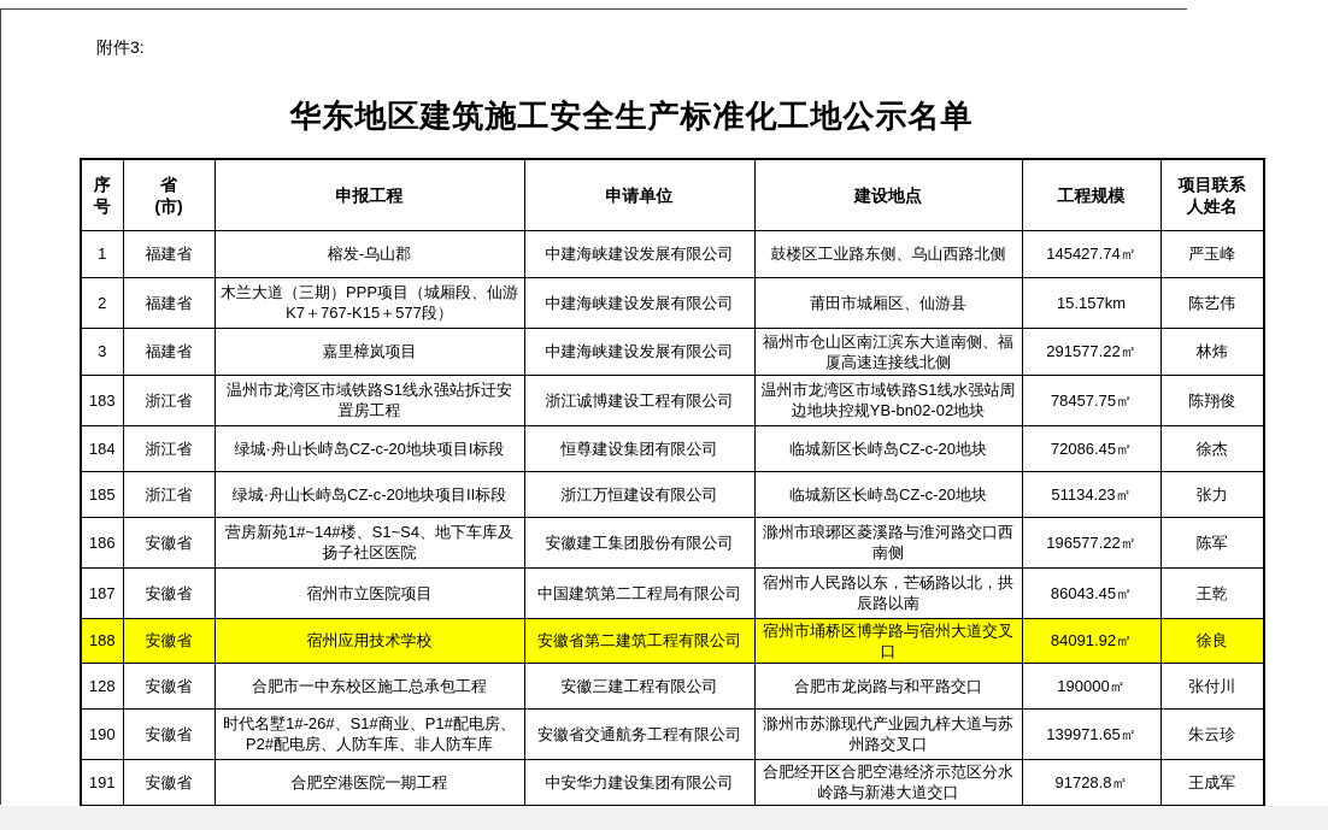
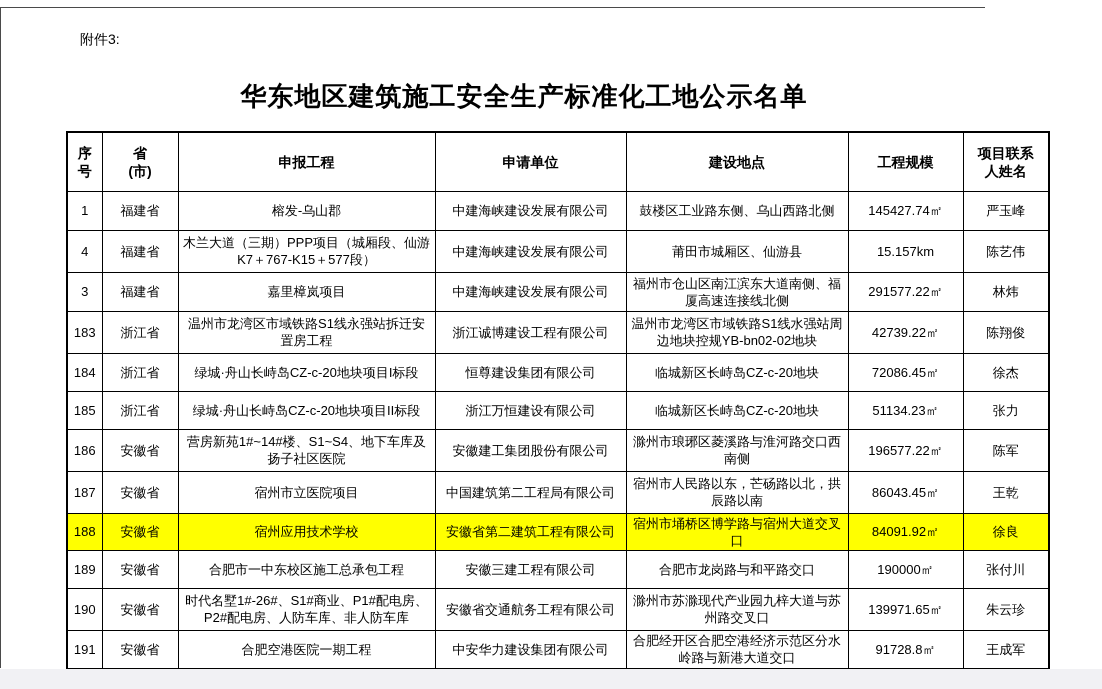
  附件3:
  华东地区建筑施工安全生产标准化工地公示名单
  序号	省 (市)	申报工程	申请单位	建设地点	工程规模	项目联系 人姓名
  1	福建省	榕发-乌山郡	中建海峡建设发展有限公司	鼓楼区工业路东侧、乌山西路北侧	145427.74㎡	严玉峰
- 2	福建省	木兰大道（三期）PPP项目（城厢段、仙游K7＋767-K15＋577段）	中建海峡建设发展有限公司	莆田市城厢区、仙游县	15.157km	陈艺伟
+ 4	福建省	木兰大道（三期）PPP项目（城厢段、仙游K7＋767-K15＋577段）	中建海峡建设发展有限公司	莆田市城厢区、仙游县	15.157km	陈艺伟
  3	福建省	嘉里樟岚项目	中建海峡建设发展有限公司	福州市仓山区南江滨东大道南侧、福厦高速连接线北侧	291577.22㎡	林炜
- 183	浙江省	温州市龙湾区市域铁路S1线永强站拆迁安置房工程	浙江诚博建设工程有限公司	温州市龙湾区市域铁路S1线水强站周边地块控规YB-bn02-02地块	78457.75㎡	陈翔俊
+ 183	浙江省	温州市龙湾区市域铁路S1线永强站拆迁安置房工程	浙江诚博建设工程有限公司	温州市龙湾区市域铁路S1线水强站周边地块控规YB-bn02-02地块	42739.22㎡	陈翔俊
  184	浙江省	绿城·舟山长峙岛CZ-c-20地块项目I标段	恒尊建设集团有限公司	临城新区长峙岛CZ-c-20地块	72086.45㎡	徐杰
  185	浙江省	绿城·舟山长峙岛CZ-c-20地块项目II标段	浙江万恒建设有限公司	临城新区长峙岛CZ-c-20地块	51134.23㎡	张力
  186	安徽省	营房新苑1#~14#楼、S1~S4、地下车库及扬子社区医院	安徽建工集团股份有限公司	滁州市琅琊区菱溪路与淮河路交口西南侧	196577.22㎡	陈军
  187	安徽省	宿州市立医院项目	中国建筑第二工程局有限公司	宿州市人民路以东，芒砀路以北，拱辰路以南	86043.45㎡	王乾
  188	安徽省	宿州应用技术学校	安徽省第二建筑工程有限公司	宿州市埇桥区博学路与宿州大道交叉口	84091.92㎡	徐良
- 128	安徽省	合肥市一中东校区施工总承包工程	安徽三建工程有限公司	合肥市龙岗路与和平路交口	190000㎡	张付川
+ 189	安徽省	合肥市一中东校区施工总承包工程	安徽三建工程有限公司	合肥市龙岗路与和平路交口	190000㎡	张付川
  190	安徽省	时代名墅1#-26#、S1#商业、P1#配电房、P2#配电房、人防车库、非人防车库	安徽省交通航务工程有限公司	滁州市苏滁现代产业园九梓大道与苏州路交叉口	139971.65㎡	朱云珍
  191	安徽省	合肥空港医院一期工程	中安华力建设集团有限公司	合肥经开区合肥空港经济示范区分水岭路与新港大道交口	91728.8㎡	王成军
